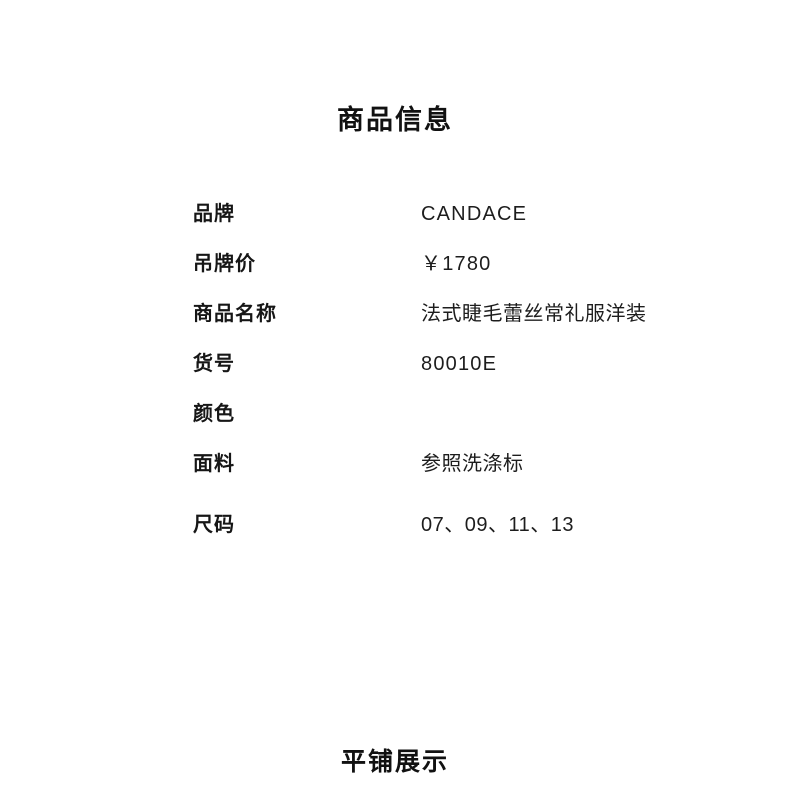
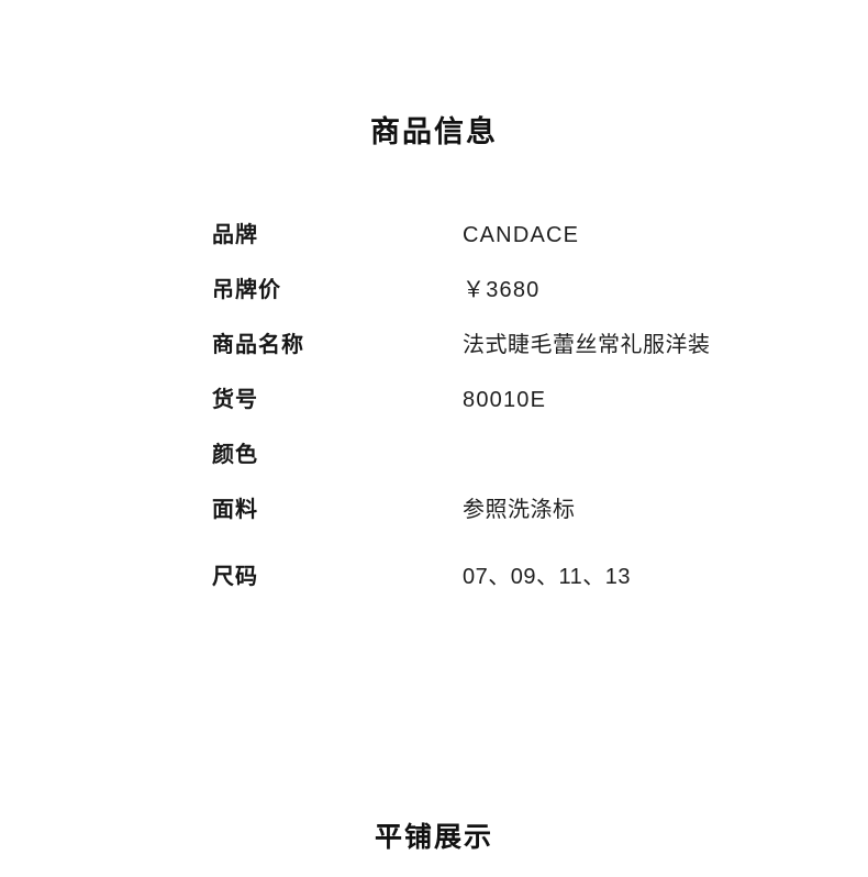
  商品信息
  品牌
  CANDACE
  吊牌价
- ￥1780
+ ￥3680
  商品名称
  法式睫毛蕾丝常礼服洋装
  货号
  80010E
  颜色
  面料
  参照洗涤标
  尺码
  07、09、11、13
  平铺展示
